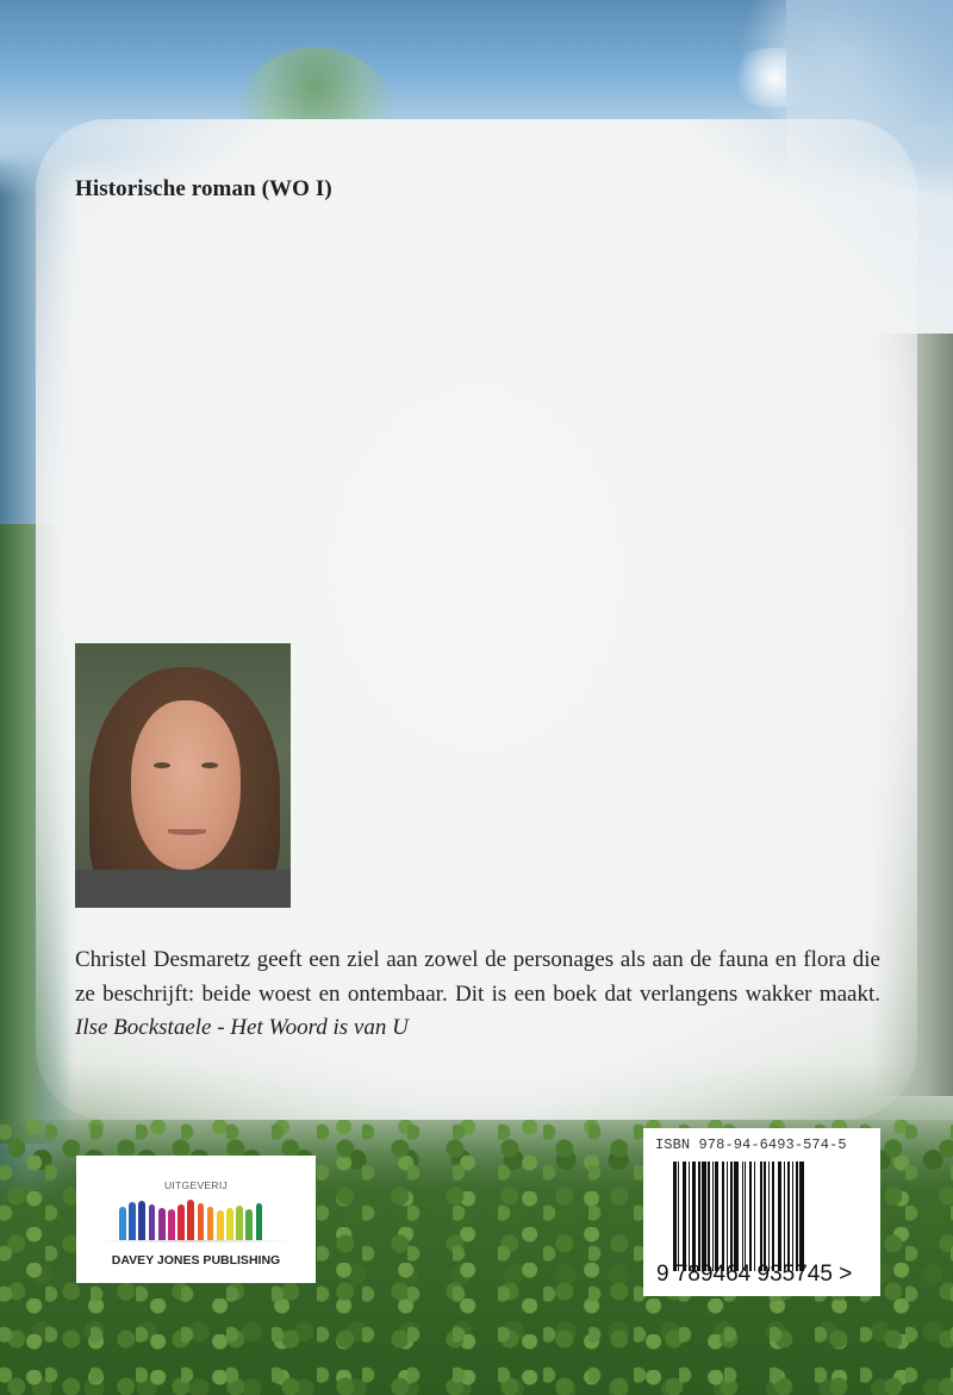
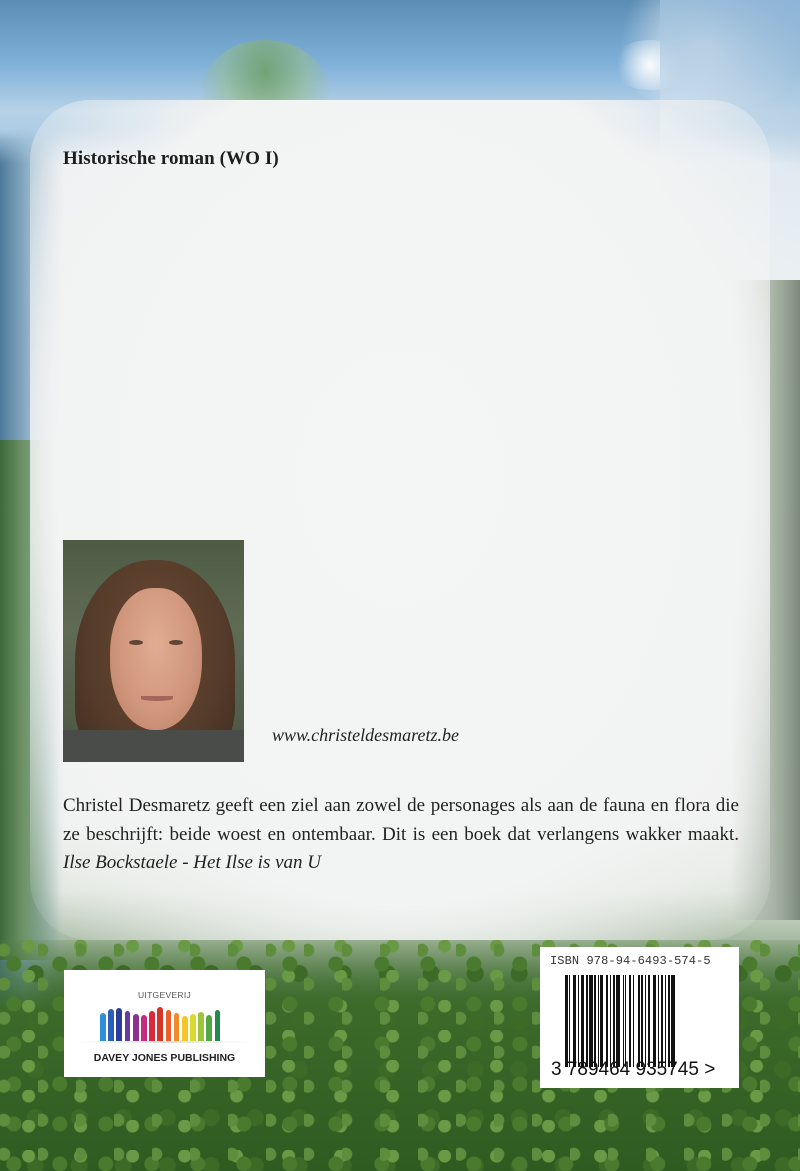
  Historische roman (WO I)
+ www.christeldesmaretz.be
- Christel Desmaretz geeft een ziel aan zowel de personages als aan de fauna en flora die ze beschrijft: beide woest en ontembaar. Dit is een boek dat verlangens wakker maakt. Ilse Bockstaele - Het Woord is van U
+ Christel Desmaretz geeft een ziel aan zowel de personages als aan de fauna en flora die ze beschrijft: beide woest en ontembaar. Dit is een boek dat verlangens wakker maakt. Ilse Bockstaele - Het Ilse is van U
  UITGEVERIJ
  DAVEY JONES PUBLISHING
  ISBN 978-94-6493-574-5
- 9 789464 935745 >
+ 3 789464 935745 >
